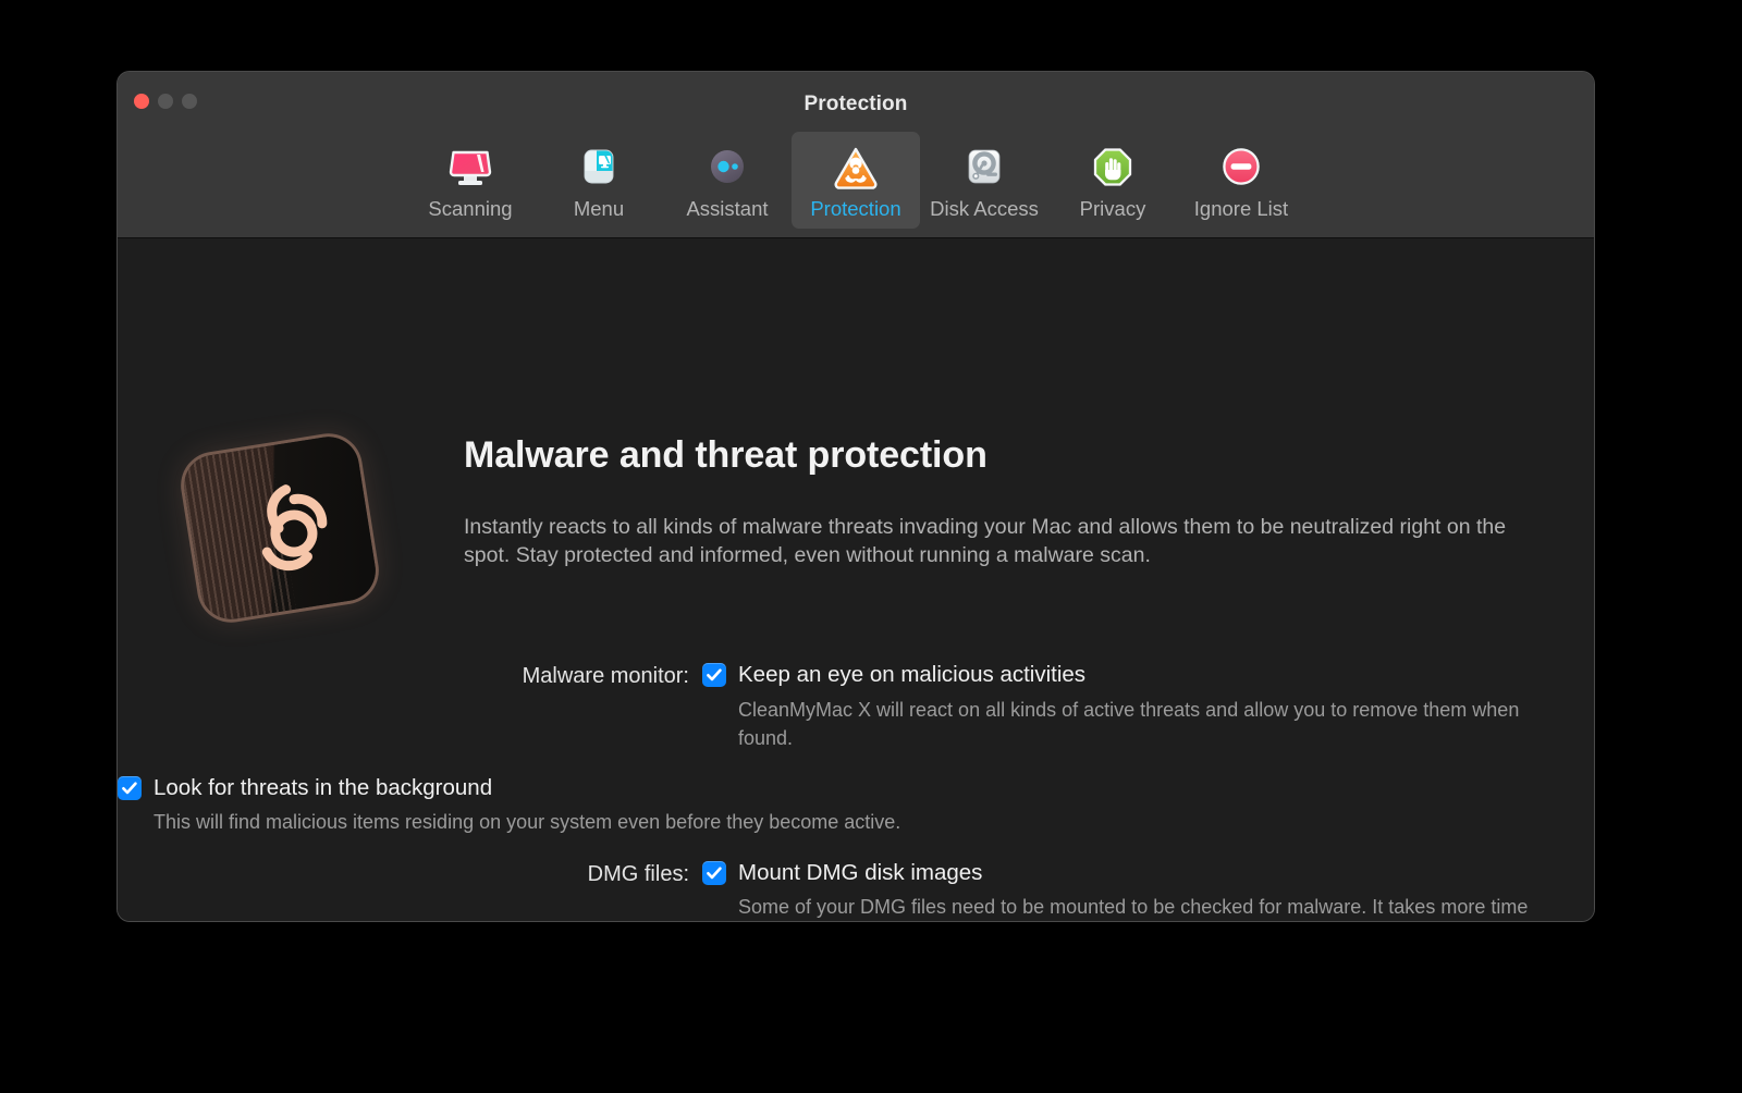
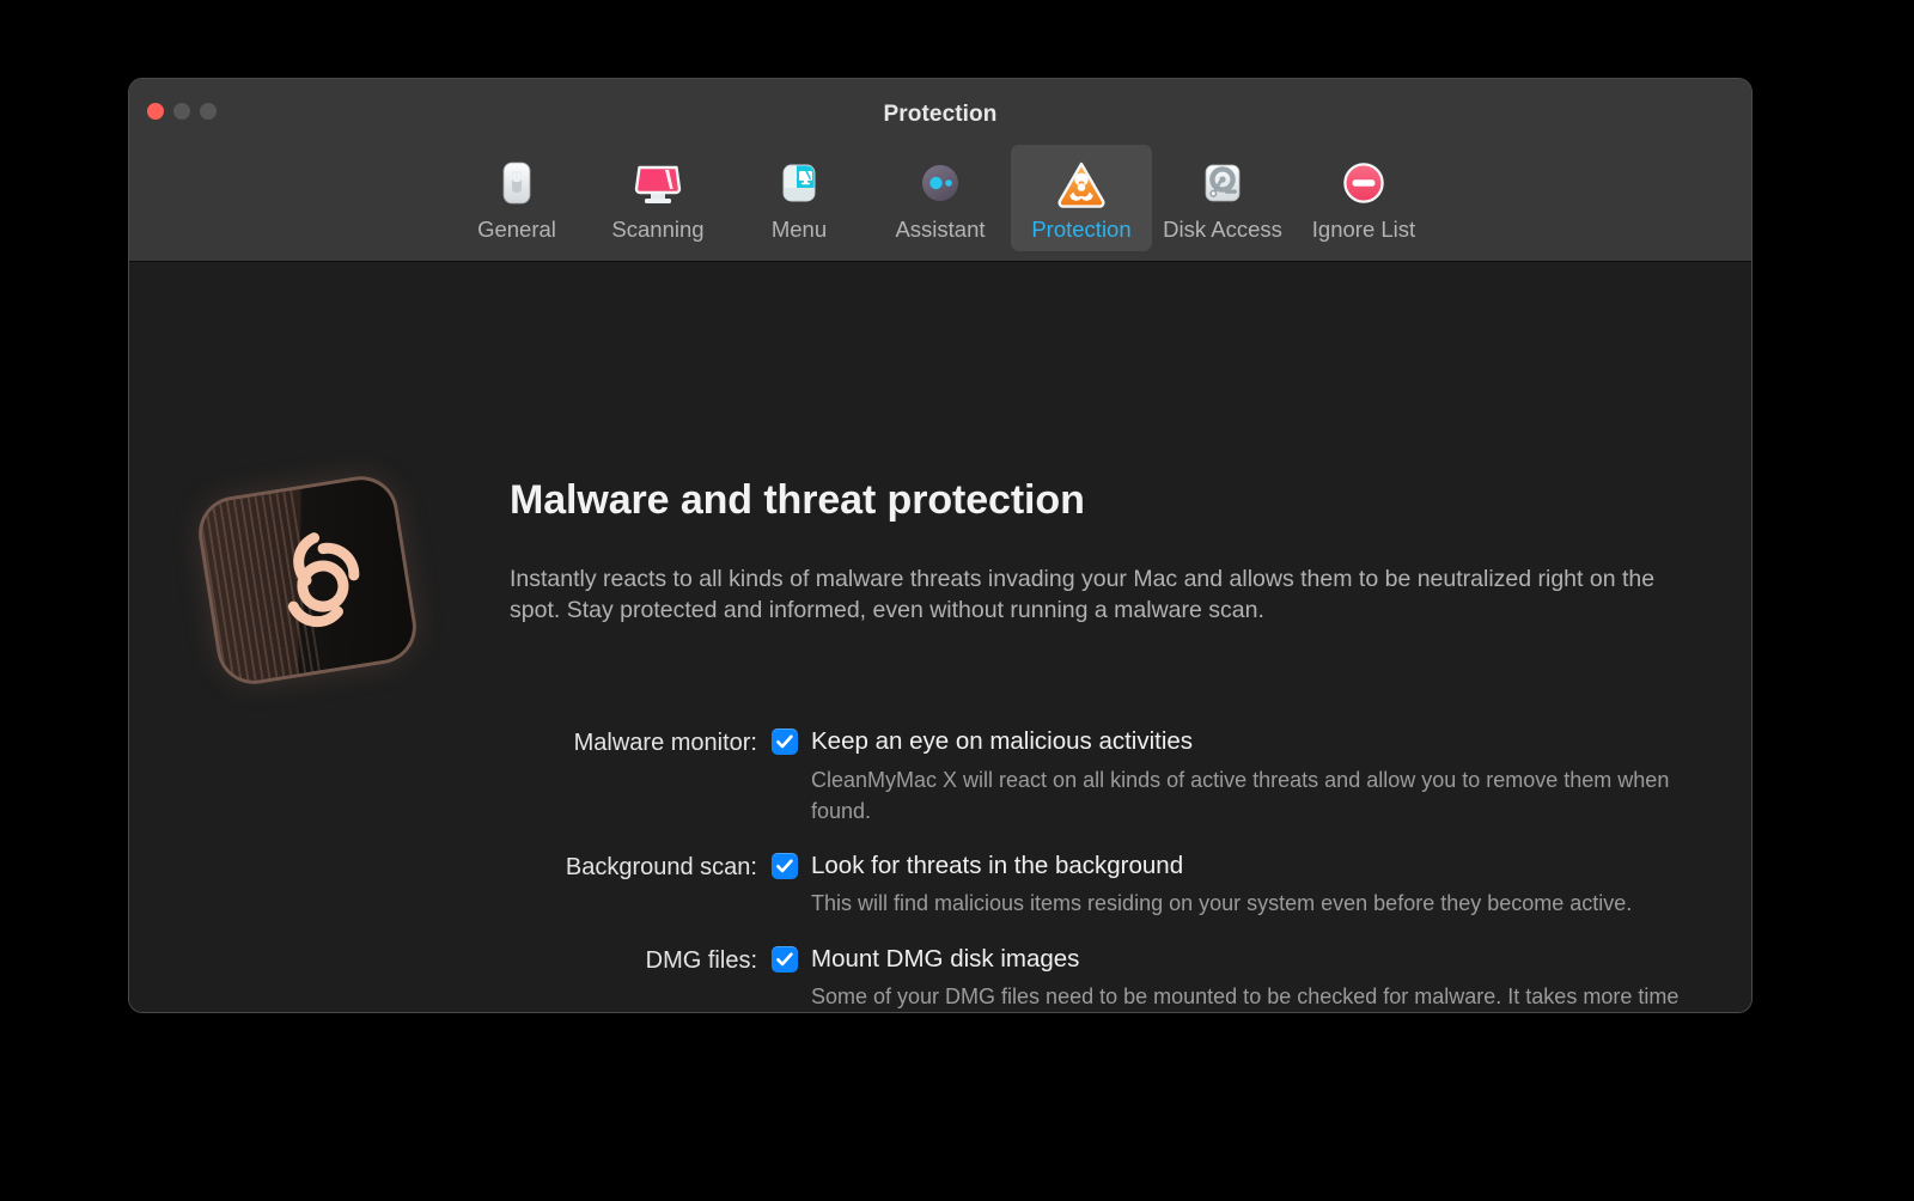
  Protection
+ General
  Scanning
  Menu
  Assistant
  Protection
  Disk Access
- Privacy
  Ignore List
  Malware and threat protection
  Instantly reacts to all kinds of malware threats invading your Mac and allows them to be neutralized right on the spot. Stay protected and informed, even without running a malware scan.
  Malware monitor:
  Keep an eye on malicious activities
  CleanMyMac X will react on all kinds of active threats and allow you to remove them when found.
+ Background scan:
  Look for threats in the background
  This will find malicious items residing on your system even before they become active.
  DMG files:
  Mount DMG disk images
